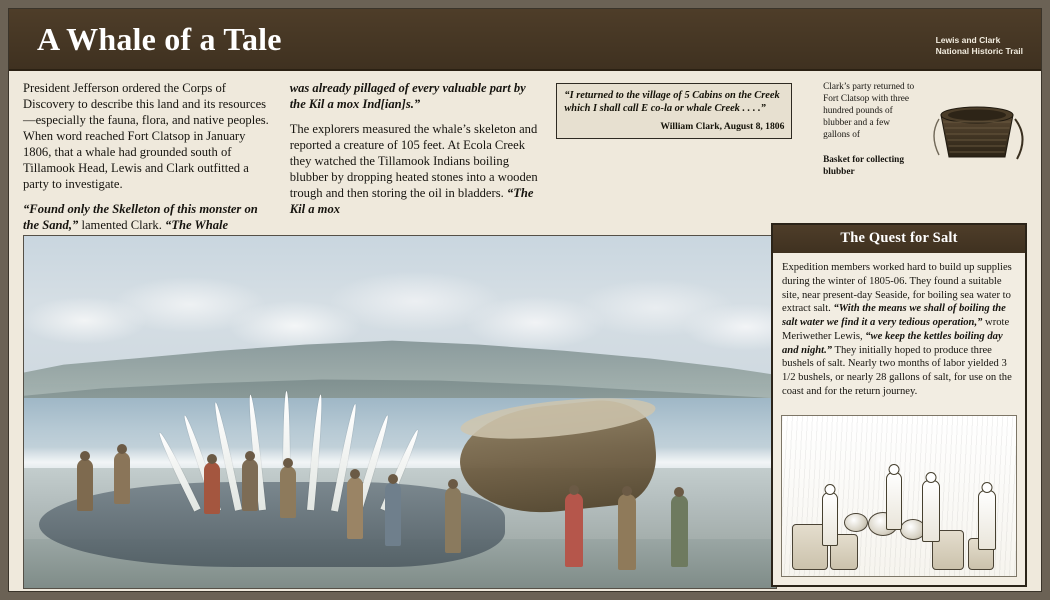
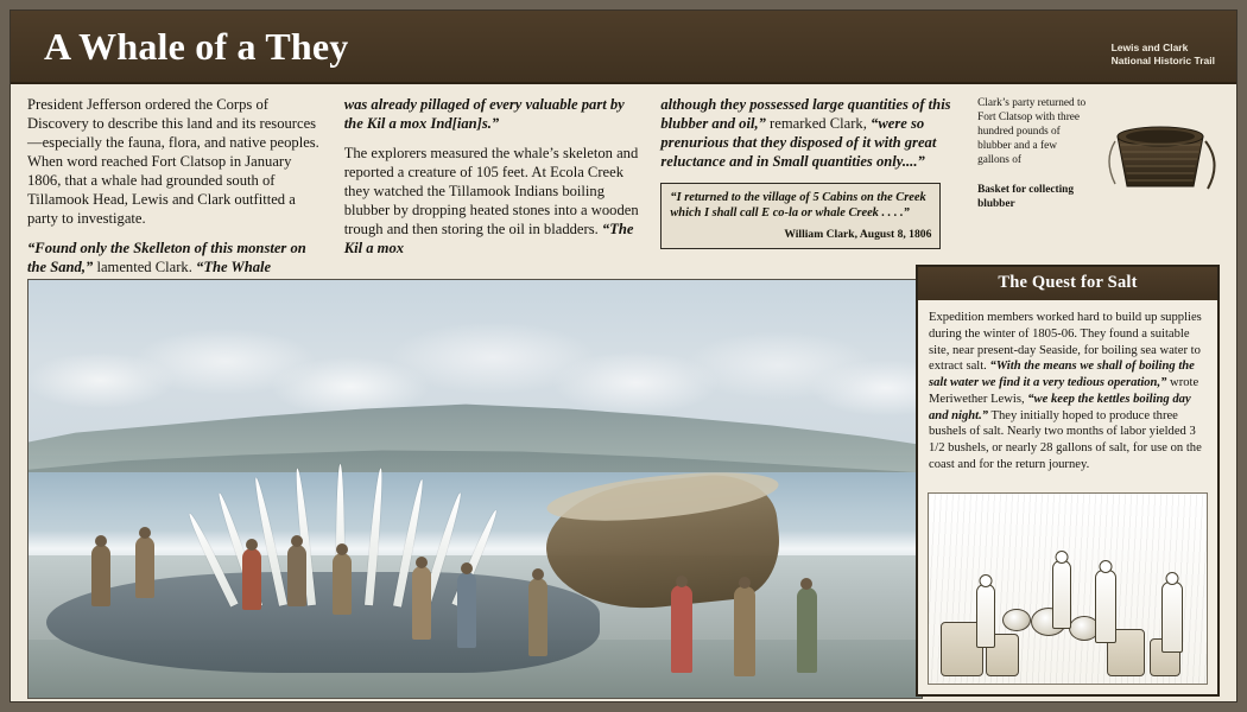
- A Whale of a Tale
+ A Whale of a They
  Lewis and Clark
  National Historic Trail
  President Jefferson ordered the Corps of Discovery to describe this land and its resources—especially the fauna, flora, and native peoples. When word reached Fort Clatsop in January 1806, that a whale had grounded south of Tillamook Head, Lewis and Clark outfitted a party to investigate.
  “Found only the Skelleton of this monster on the Sand,” lamented Clark. “The Whale
  was already pillaged of every valuable part by the Kil a mox Ind[ian]s.”
  The explorers measured the whale’s skeleton and reported a creature of 105 feet. At Ecola Creek they watched the Tillamook Indians boiling blubber by dropping heated stones into a wooden trough and then storing the oil in bladders. “The Kil a mox
+ although they possessed large quantities of this blubber and oil,” remarked Clark, “were so prenurious that they disposed of it with great reluctance and in Small quantities only....”
  “I returned to the village of 5 Cabins on the Creek which I shall call E co-la or whale Creek . . . .”
  William Clark, August 8, 1806
  Clark’s party returned to Fort Clatsop with three hundred pounds of blubber and a few gallons of
  Basket for collecting blubber
  The Quest for Salt
  Expedition members worked hard to build up supplies during the winter of 1805-06. They found a suitable site, near present-day Seaside, for boiling sea water to extract salt. “With the means we shall of boiling the salt water we find it a very tedious operation,” wrote Meriwether Lewis, “we keep the kettles boiling day and night.” They initially hoped to produce three bushels of salt. Nearly two months of labor yielded 3 1/2 bushels, or nearly 28 gallons of salt, for use on the coast and for the return journey.
